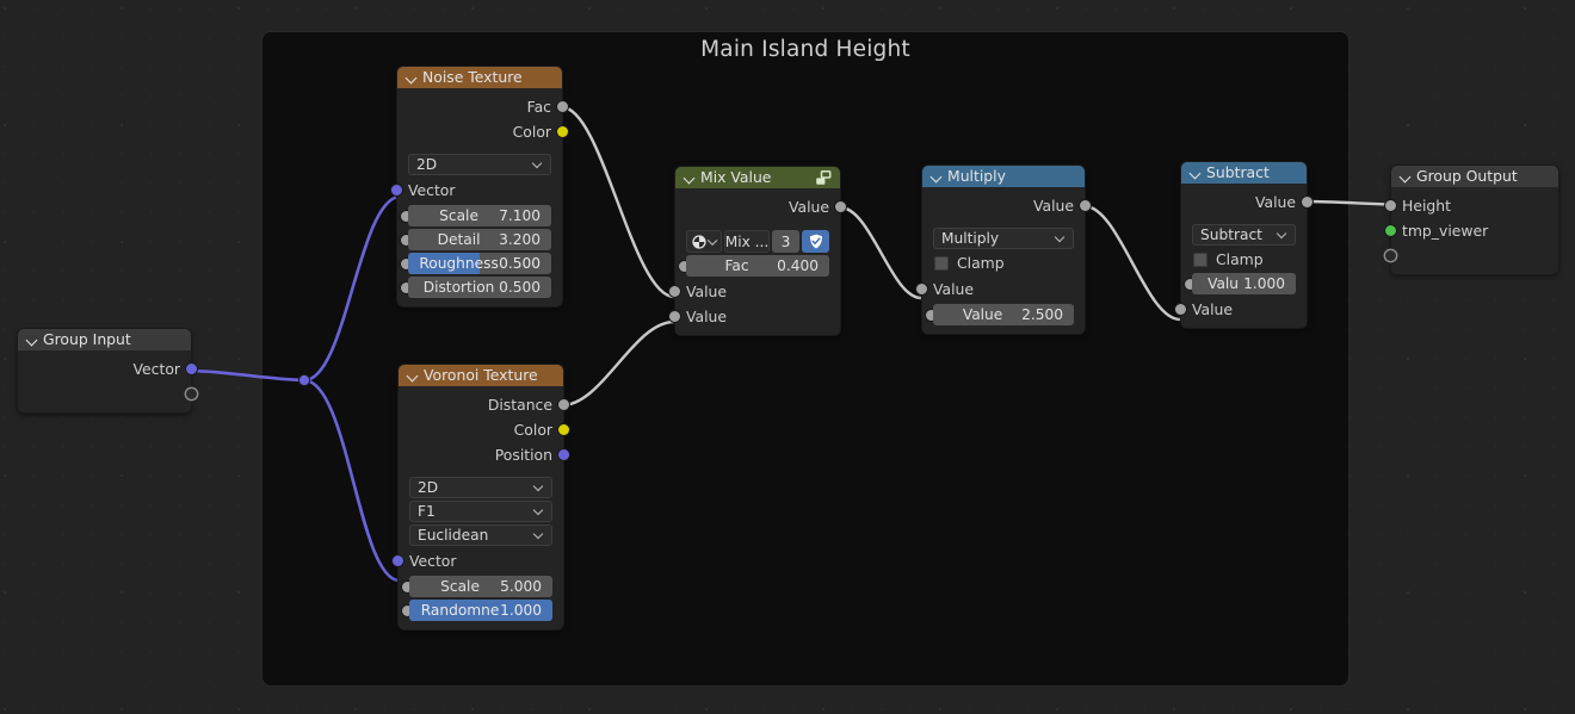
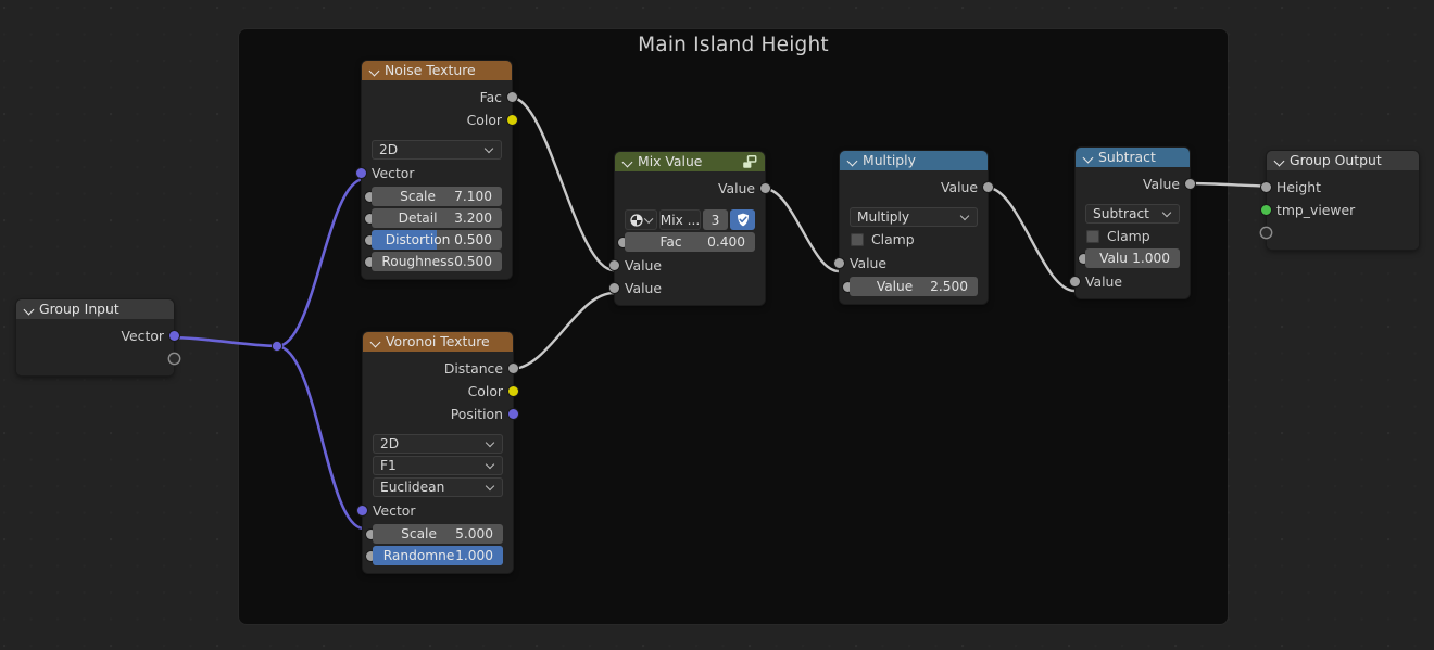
  Main Island Height
  Group Input
  Vector
  Noise Texture
  Fac
  Color
  2D
  Vector
  Scale
  7.100
  Detail
  3.200
- Roughness
+ Distortion
  0.500
- Distortion
+ Roughness
  0.500
  Voronoi Texture
  Distance
  Color
  Position
  2D
  F1
  Euclidean
  Vector
  Scale
  5.000
  Randomne
  1.000
  Mix Value
  Value
  Mix ...
  3
  Fac
  0.400
  Value
  Value
  Multiply
  Value
  Multiply
  Clamp
  Value
  Value
  2.500
  Subtract
  Value
  Subtract
  Clamp
  Valu
  1.000
  Value
  Group Output
  Height
  tmp_viewer
